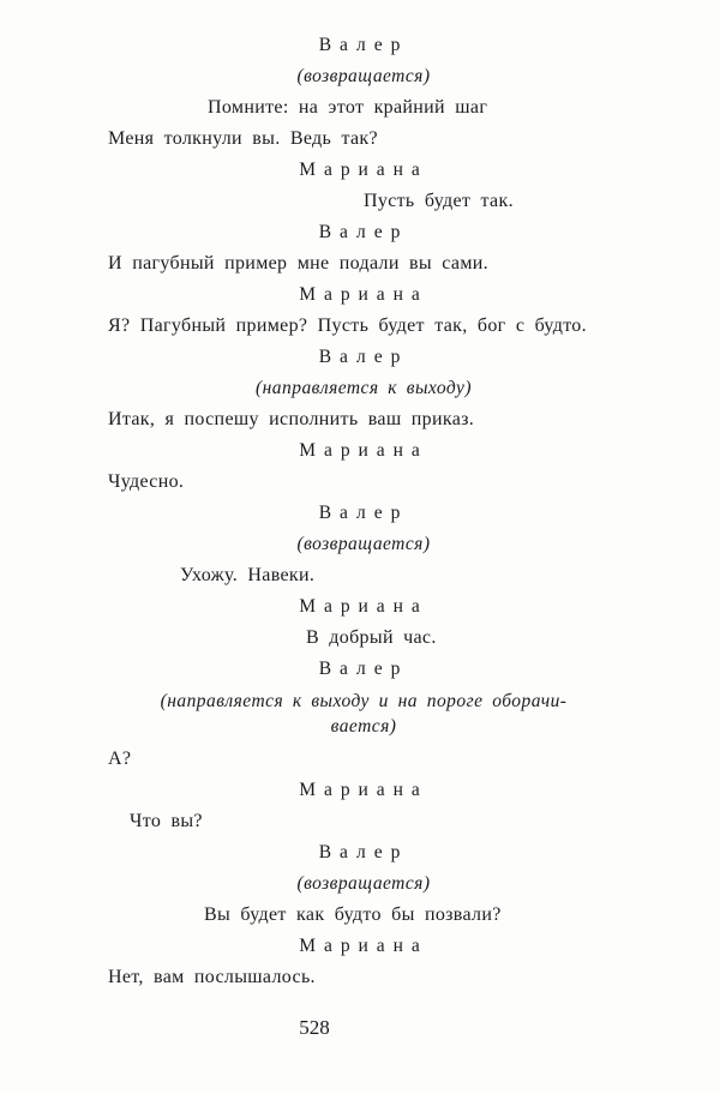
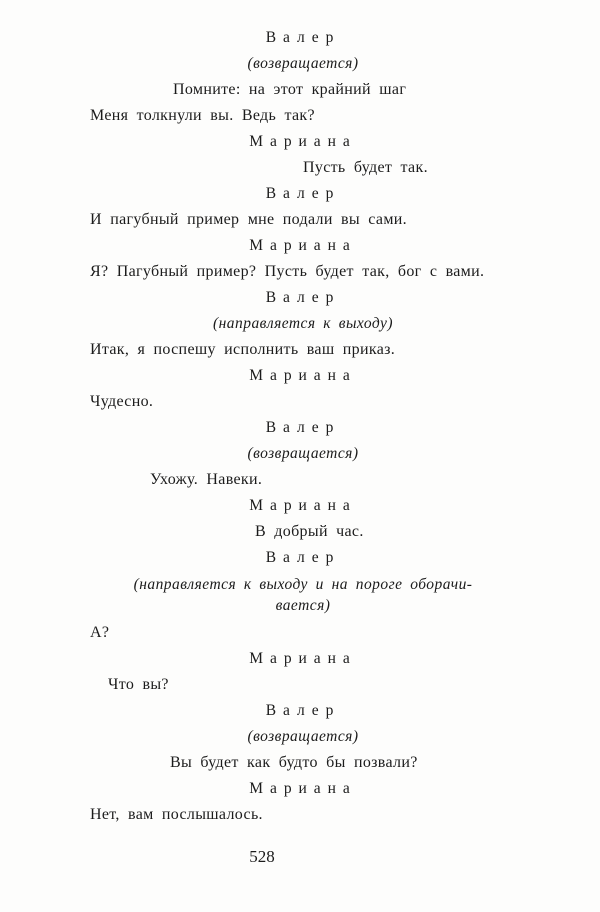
  Валер
  (возвращается)
  Помните: на этот крайний шаг
  Меня толкнули вы. Ведь так?
  Мариана
  Пусть будет так.
  Валер
  И пагубный пример мне подали вы сами.
  Мариана
- Я? Пагубный пример? Пусть будет так, бог с будто.
+ Я? Пагубный пример? Пусть будет так, бог с вами.
  Валер
  (направляется к выходу)
  Итак, я поспешу исполнить ваш приказ.
  Мариана
  Чудесно.
  Валер
  (возвращается)
  Ухожу. Навеки.
  Мариана
  В добрый час.
  Валер
  (направляется к выходу и на пороге оборачи-
  вается)
  А?
  Мариана
  Что вы?
  Валер
  (возвращается)
  Вы будет как будто бы позвали?
  Мариана
  Нет, вам послышалось.
  528
